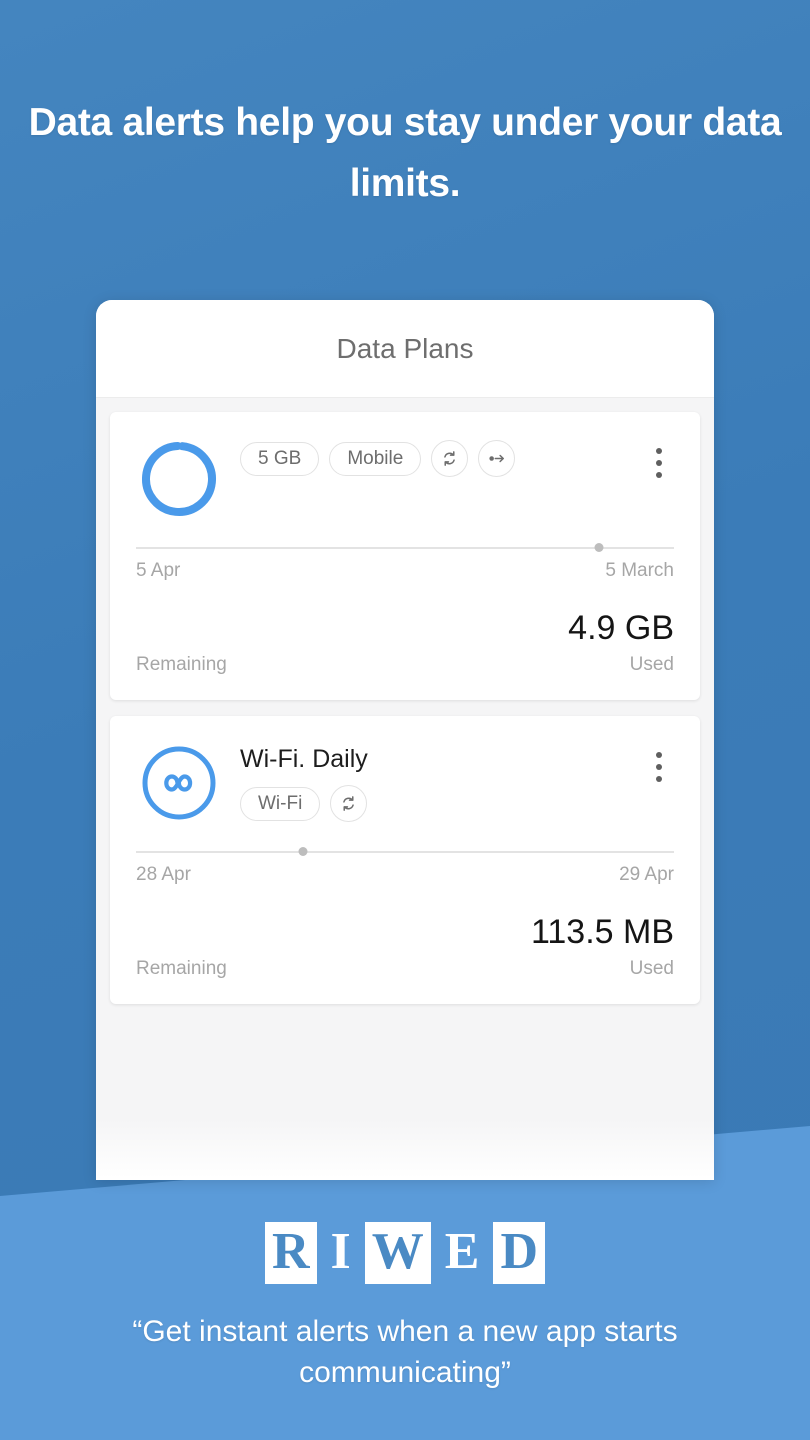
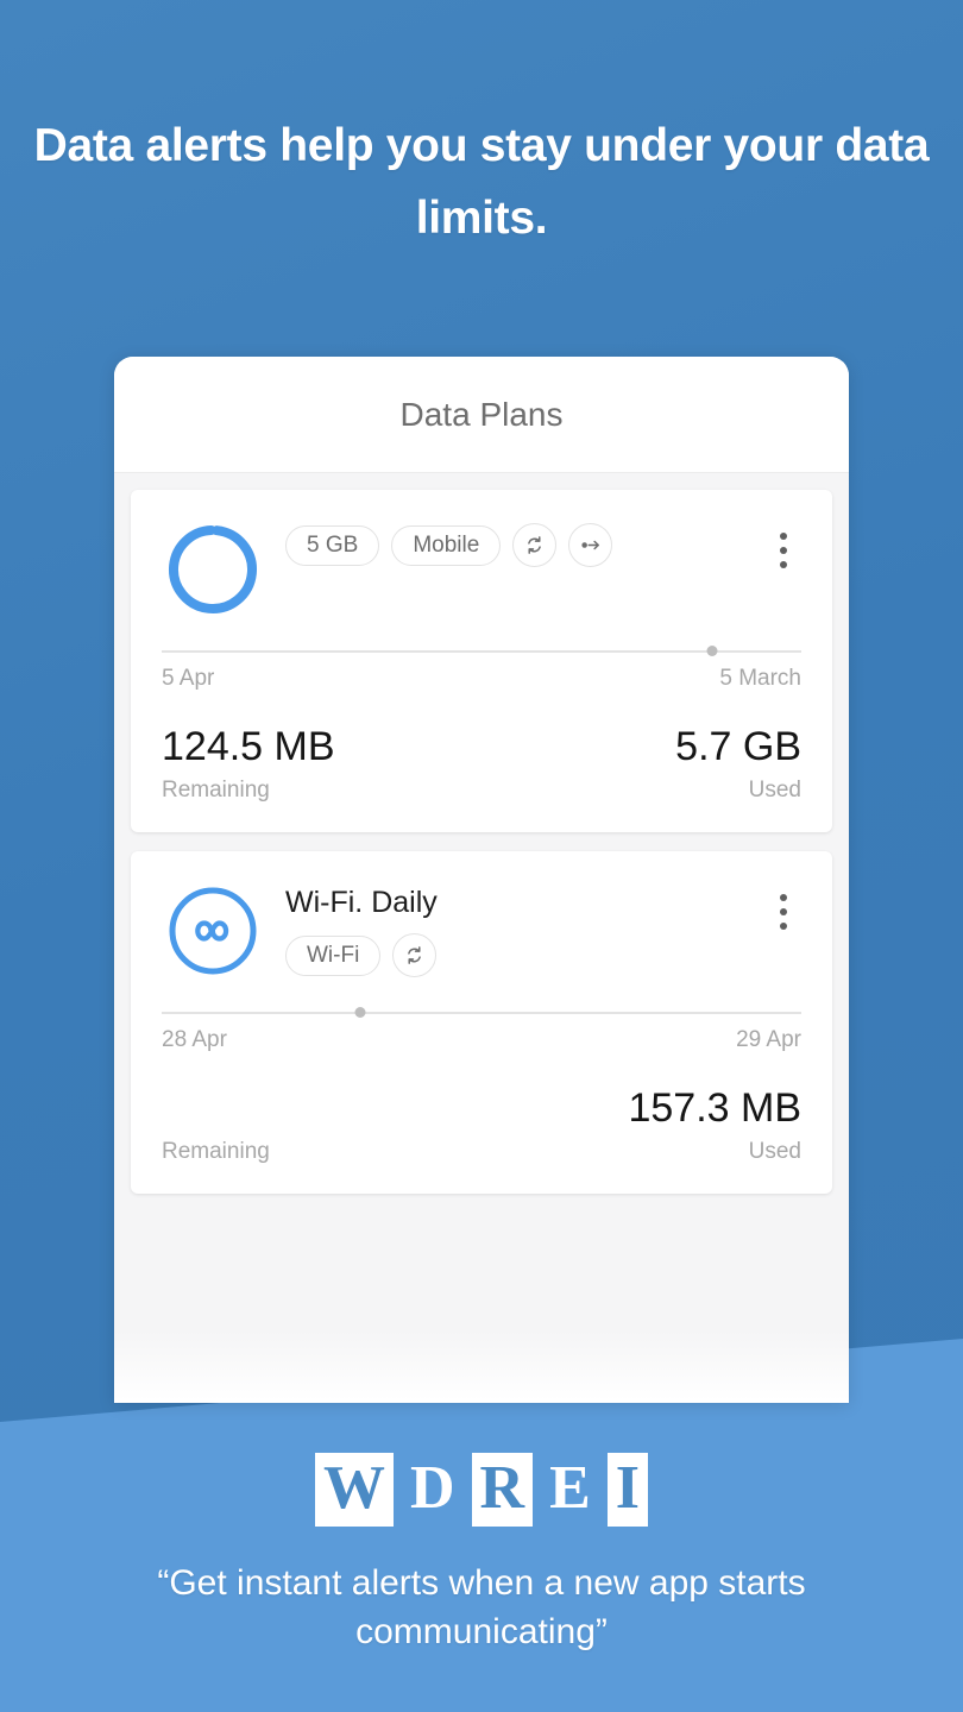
  Data alerts help you stay under your data limits.
  Data Plans
  5 GB
  Mobile
  5 Apr
  5 March
+ 124.5 MB
  Remaining
- 4.9 GB
+ 5.7 GB
  Used
  Wi-Fi. Daily
  Wi-Fi
  28 Apr
  29 Apr
  Remaining
- 113.5 MB
+ 157.3 MB
  Used
- R
+ W
- I
+ D
- W
+ R
  E
- D
+ I
  “Get instant alerts when a new app starts communicating”
